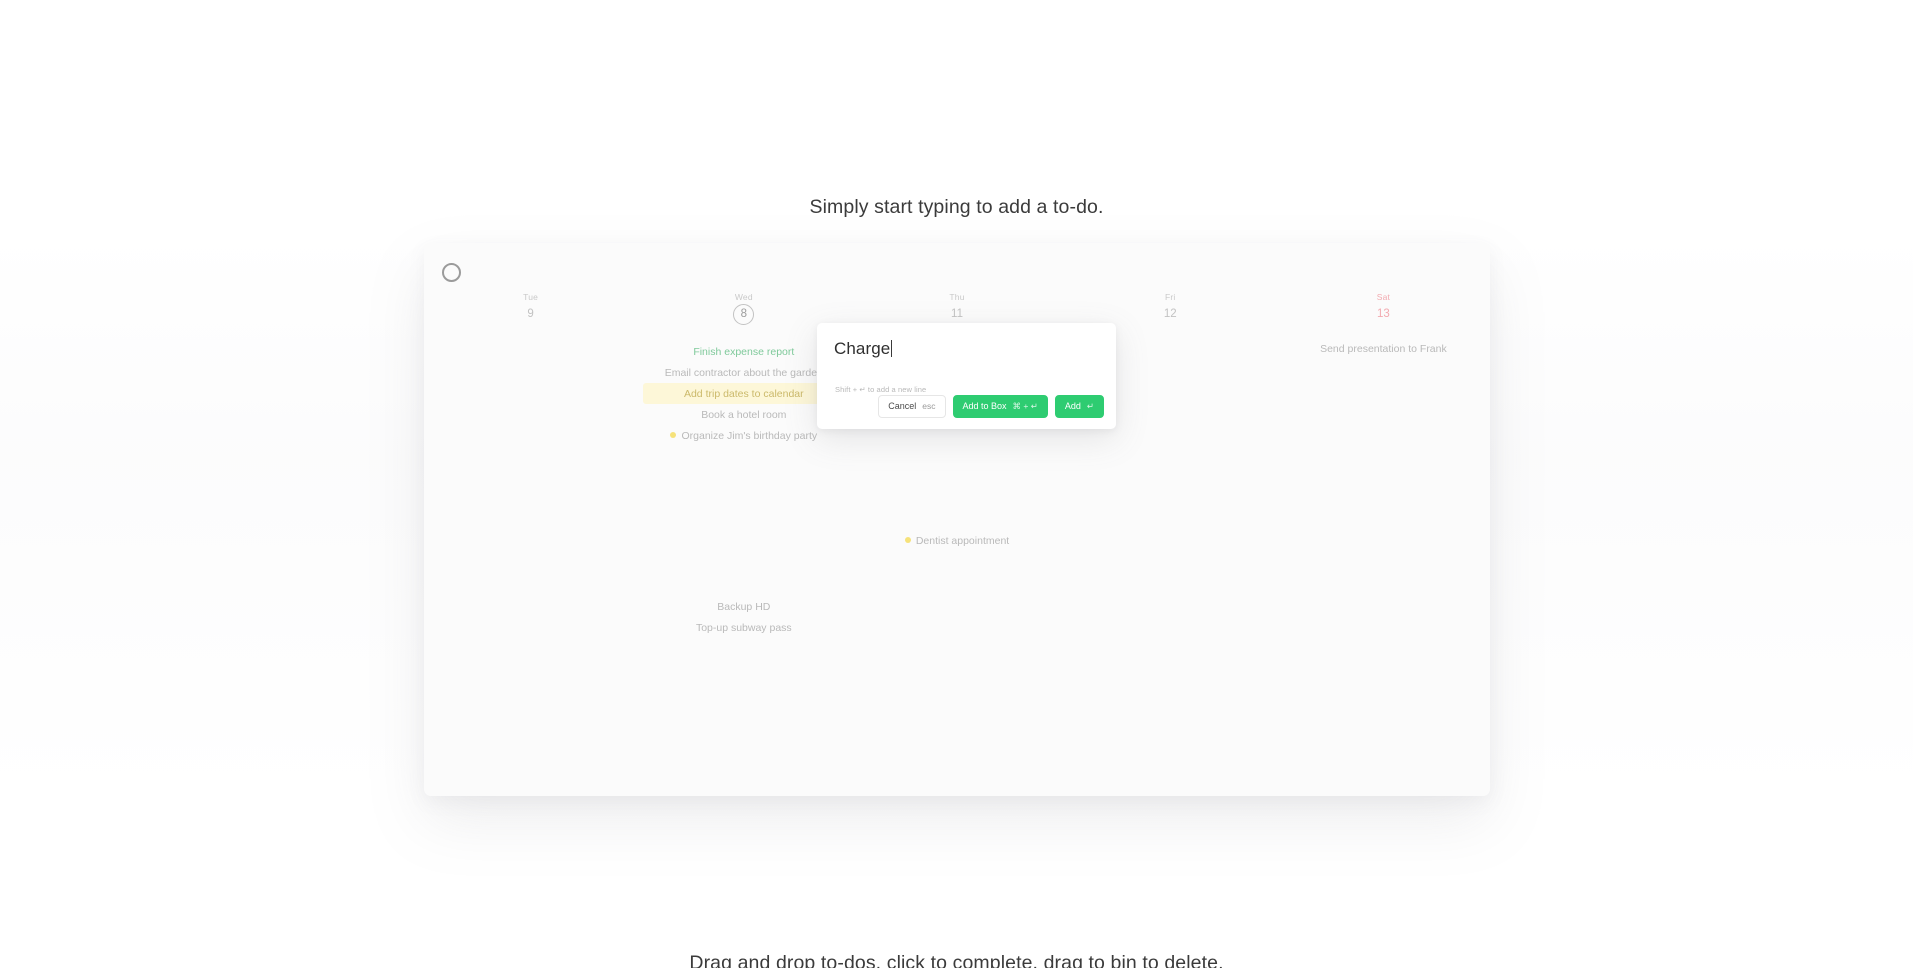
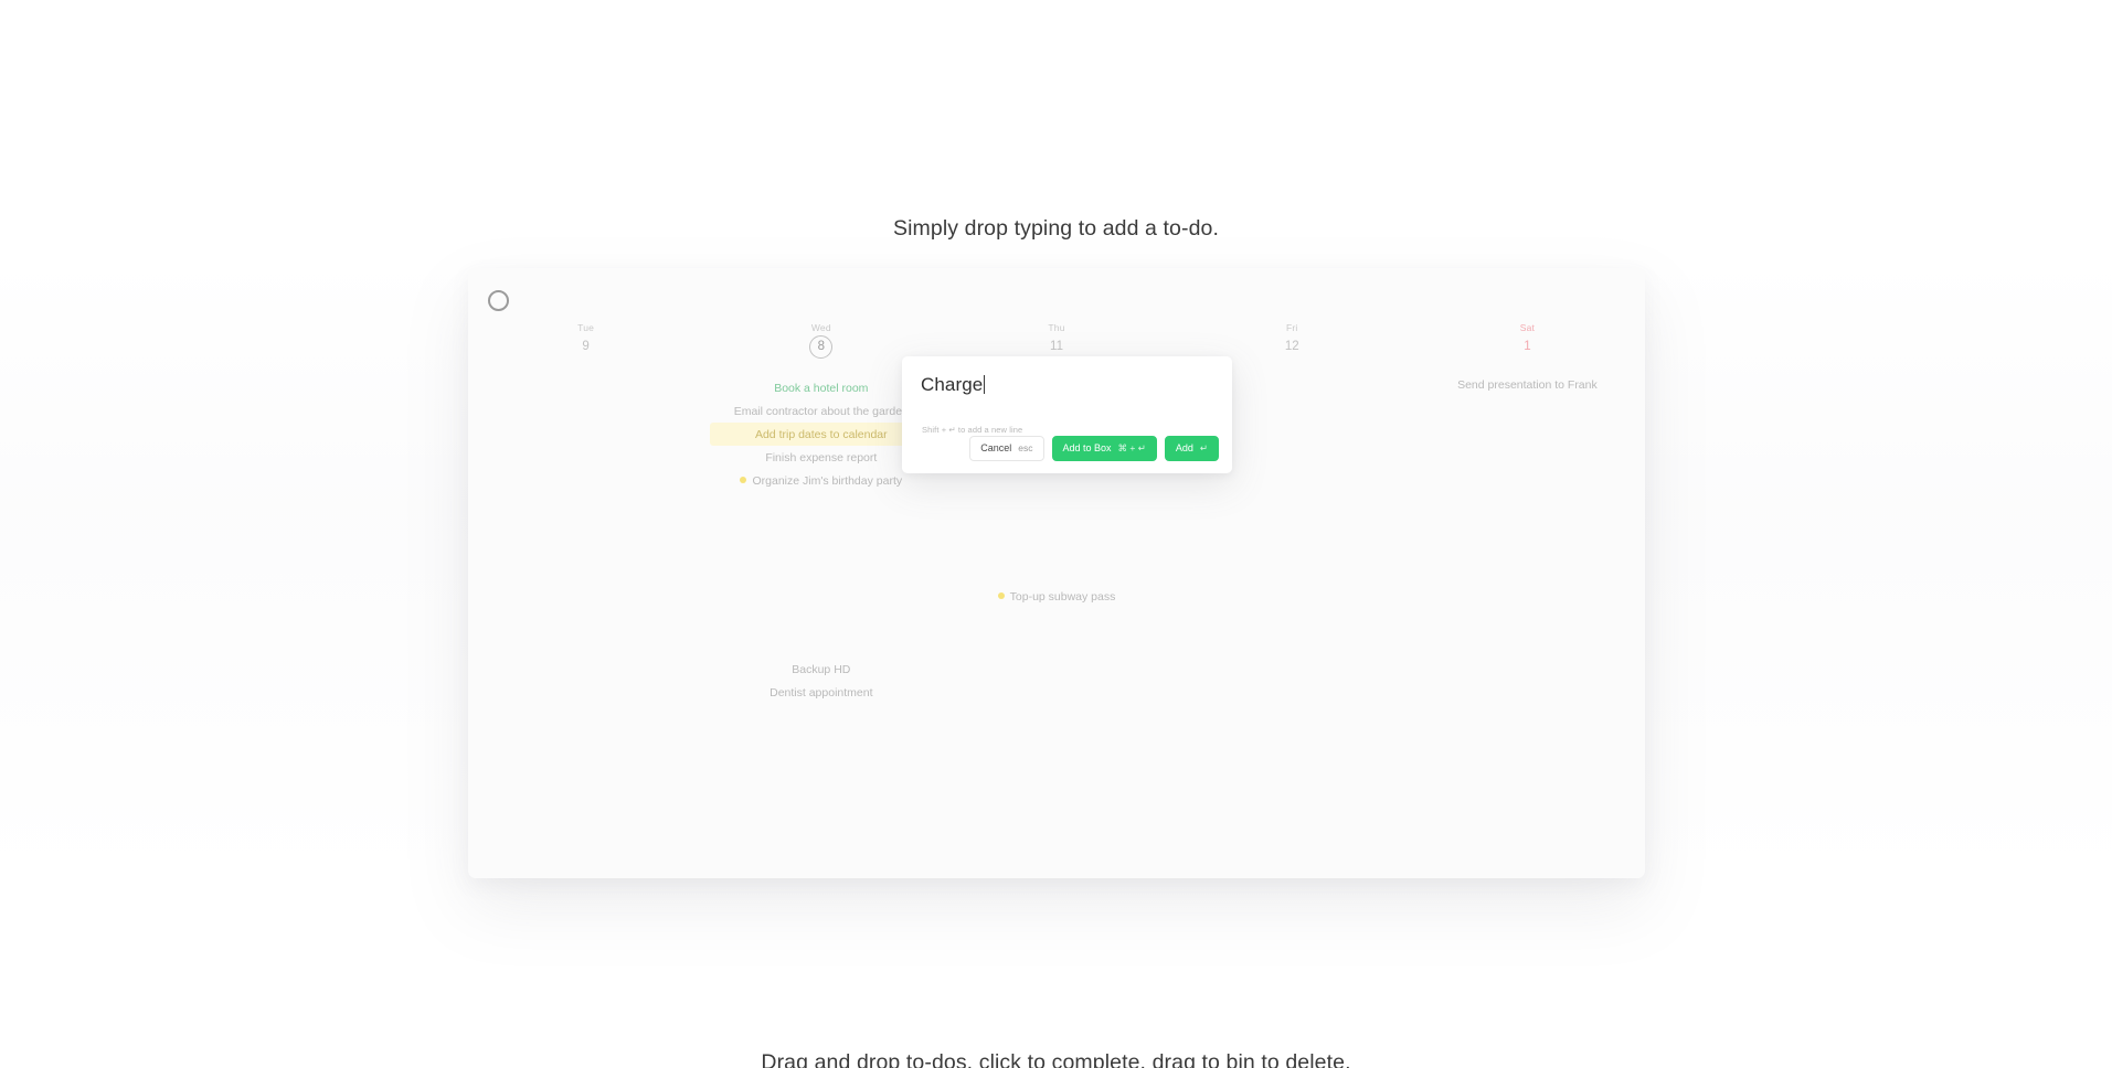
- Simply start typing to add a to-do.
+ Simply drop typing to add a to-do.
  Tue
  9
  Wed
  8
- Finish expense report
+ Book a hotel room
  Email contractor about the garde
  Add trip dates to calendar
- Book a hotel room
+ Finish expense report
  Organize Jim's birthday party
  Backup HD
- Top-up subway pass
+ Dentist appointment
  Thu
  11
- Dentist appointment
+ Top-up subway pass
  Fri
  12
  Sat
- 13
+ 1
  Send presentation to Frank
  Charge
  Shift + ↵ to add a new line
  Cancel
  esc
  Add to Box
  ⌘ + ↵
  Add
  ↵
  Drag and drop to-dos, click to complete, drag to bin to delete.
